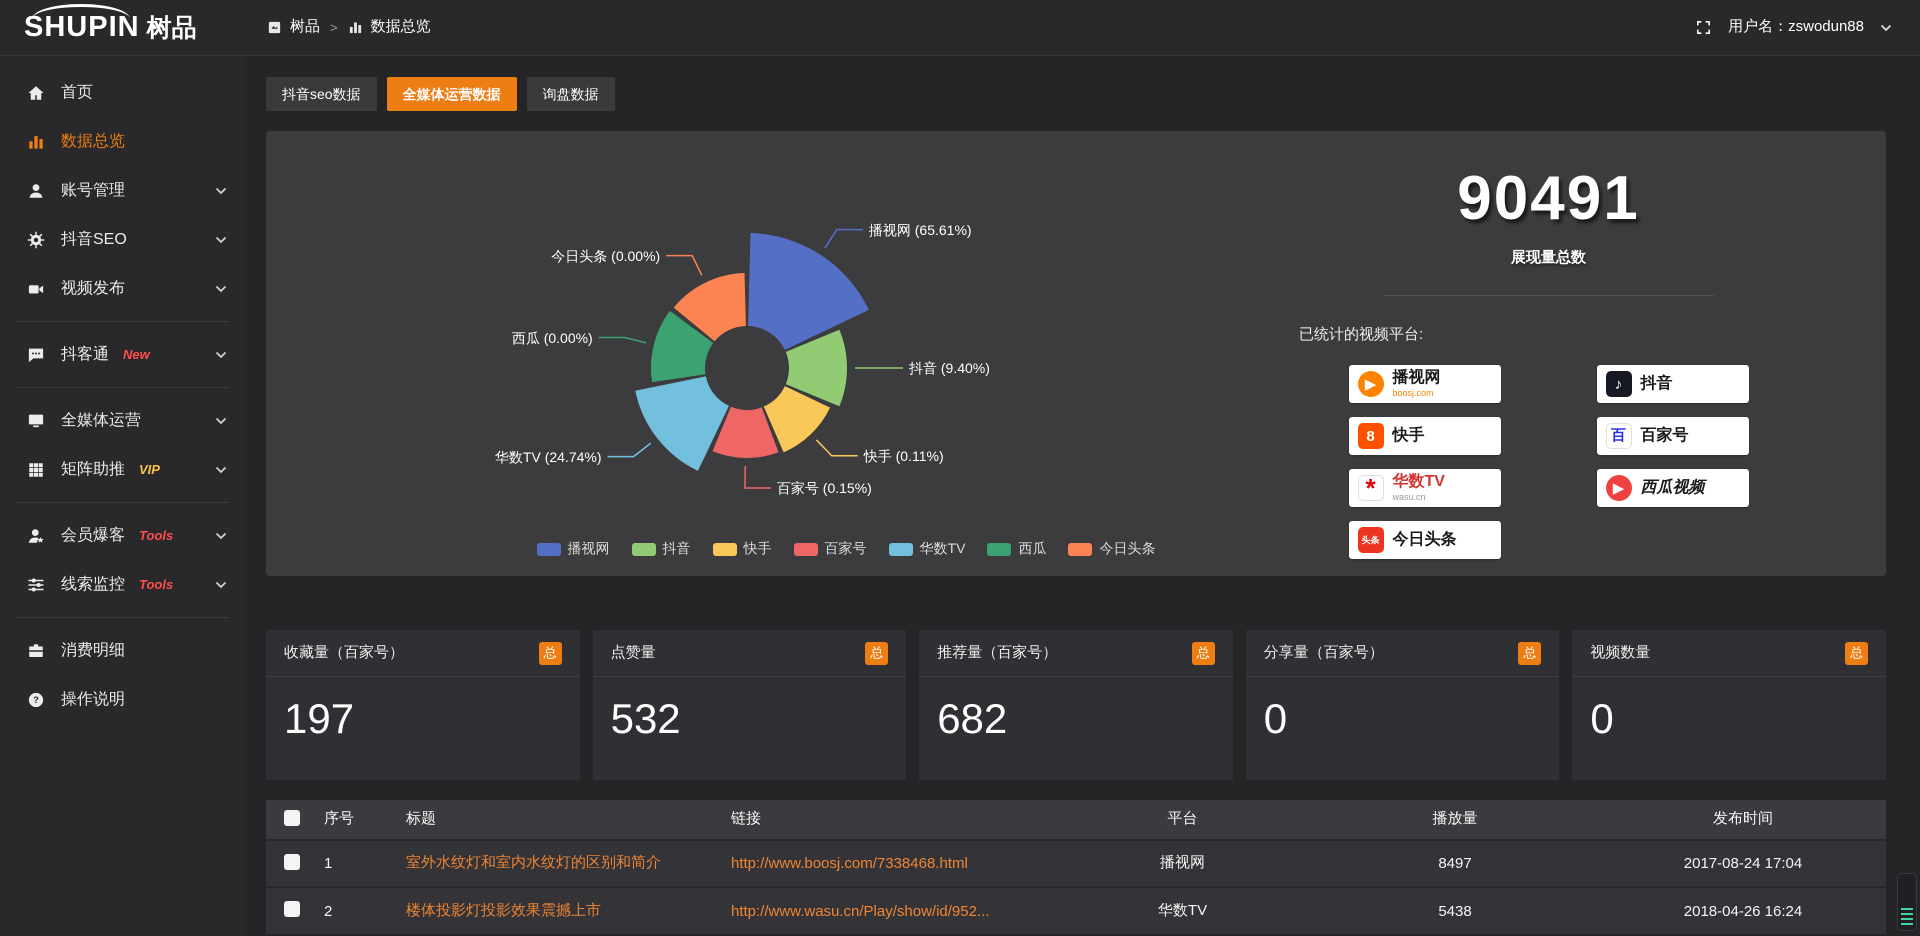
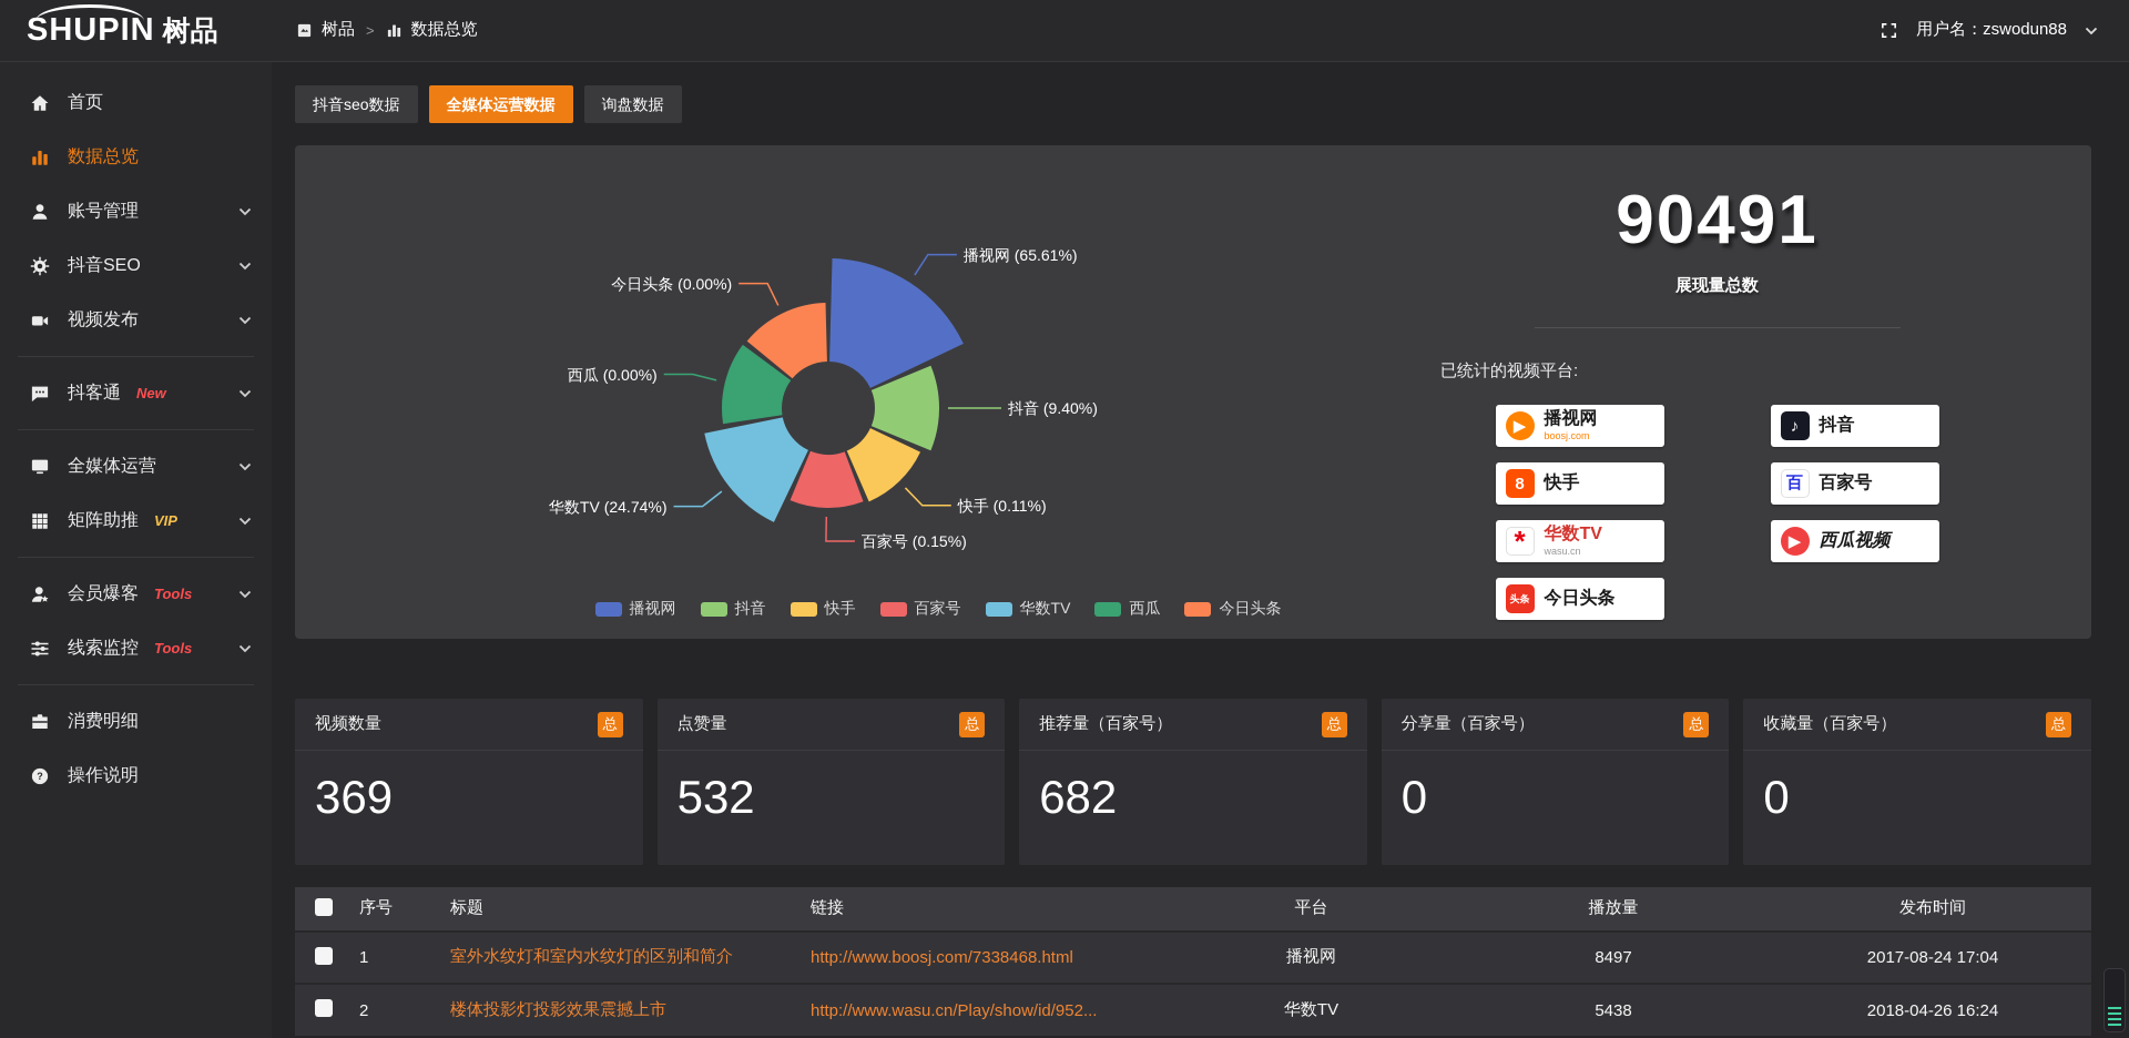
  SHUPIN
  树品
  树品
  >
  数据总览
  用户名：zswodun88
  首页
  数据总览
  账号管理
  抖音SEO
  视频发布
  抖客通
  New
  全媒体运营
  矩阵助推
  VIP
  会员爆客
  Tools
  线索监控
  Tools
  消费明细
  ?
  操作说明
  抖音seo数据
  全媒体运营数据
  询盘数据
  播视网 (65.61%)
  抖音 (9.40%)
  快手 (0.11%)
  百家号 (0.15%)
  华数TV (24.74%)
  西瓜 (0.00%)
  今日头条 (0.00%)
  播视网
  抖音
  快手
  百家号
  华数TV
  西瓜
  今日头条
  90491
  展现量总数
  已统计的视频平台:
  ▶
  播视网
  boosj.com
  8
  快手
  *
  华数TV
  wasu.cn
  头条
  今日头条
  ♪
  抖音
  百
  百家号
  ▶
  西瓜视频
- 收藏量（百家号）
+ 视频数量
  总
- 197
+ 369
  点赞量
  总
  532
  推荐量（百家号）
  总
  682
  分享量（百家号）
  总
  0
- 视频数量
+ 收藏量（百家号）
  总
  0
  	序号	标题	链接	平台	播放量	发布时间
  	1	室外水纹灯和室内水纹灯的区别和简介	http://www.boosj.com/7338468.html	播视网	8497	2017-08-24 17:04
  	2	楼体投影灯投影效果震撼上市	http://www.wasu.cn/Play/show/id/952...	华数TV	5438	2018-04-26 16:24
